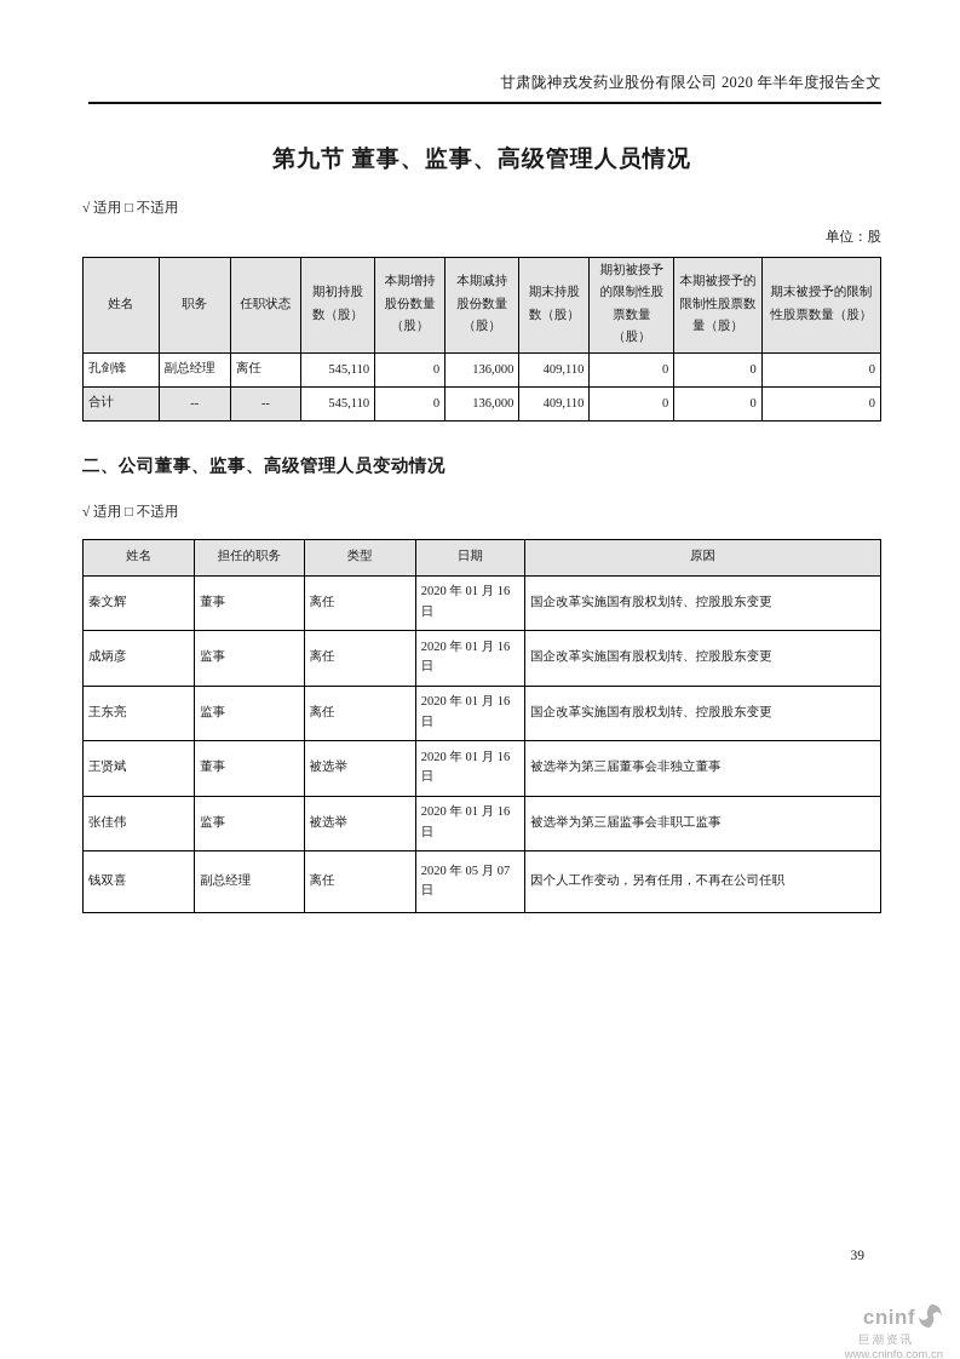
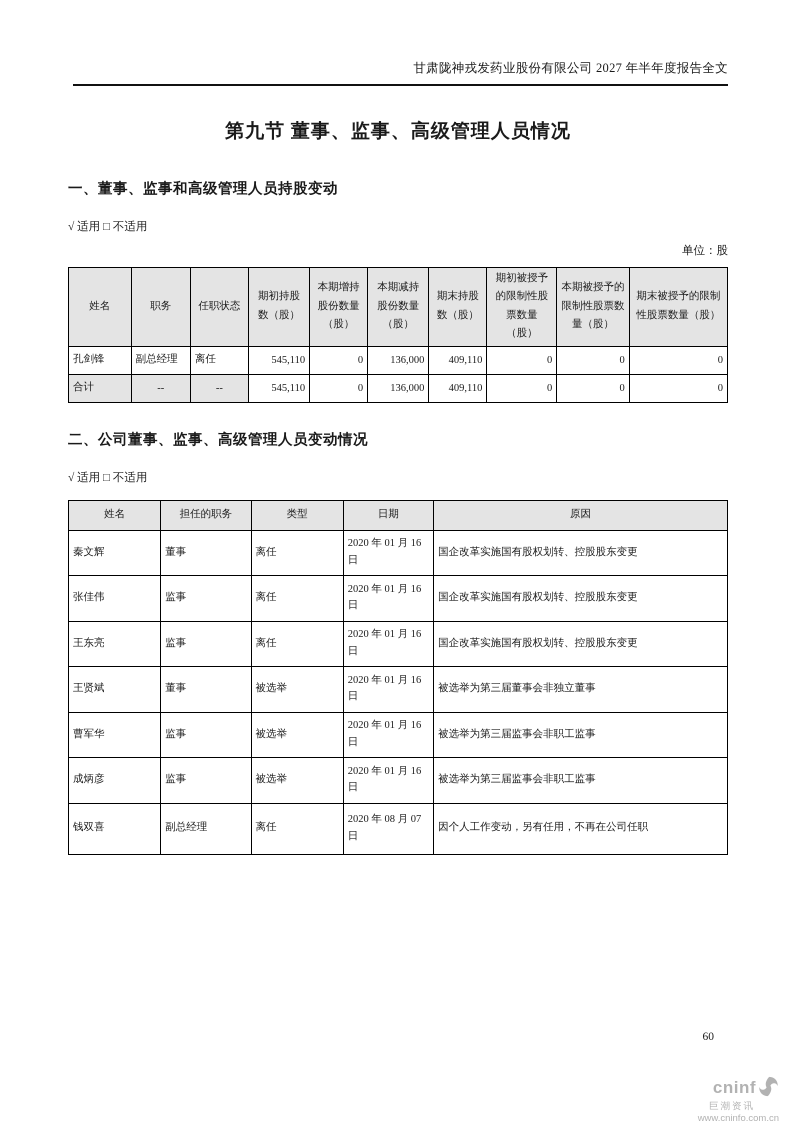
- 甘肃陇神戎发药业股份有限公司 2020 年半年度报告全文
+ 甘肃陇神戎发药业股份有限公司 2027 年半年度报告全文
  第九节 董事、监事、高级管理人员情况
+ 一、董事、监事和高级管理人员持股变动
  √ 适用 □ 不适用
  单位：股
  姓名	职务	任职状态	期初持股数（股）	本期增持股份数量（股）	本期减持股份数量（股）	期末持股数（股）	期初被授予的限制性股票数量（股）	本期被授予的限制性股票数量（股）	期末被授予的限制性股票数量（股）
  孔剑锋	副总经理	离任	545,110	0	136,000	409,110	0	0	0
  合计	--	--	545,110	0	136,000	409,110	0	0	0
  二、公司董事、监事、高级管理人员变动情况
  √ 适用 □ 不适用
  姓名	担任的职务	类型	日期	原因
  秦文辉	董事	离任	2020 年 01 月 16 日	国企改革实施国有股权划转、控股股东变更
- 成炳彦	监事	离任	2020 年 01 月 16 日	国企改革实施国有股权划转、控股股东变更
+ 张佳伟	监事	离任	2020 年 01 月 16 日	国企改革实施国有股权划转、控股股东变更
  王东亮	监事	离任	2020 年 01 月 16 日	国企改革实施国有股权划转、控股股东变更
  王贤斌	董事	被选举	2020 年 01 月 16 日	被选举为第三届董事会非独立董事
+ 曹军华	监事	被选举	2020 年 01 月 16 日	被选举为第三届监事会非职工监事
- 张佳伟	监事	被选举	2020 年 01 月 16 日	被选举为第三届监事会非职工监事
+ 成炳彦	监事	被选举	2020 年 01 月 16 日	被选举为第三届监事会非职工监事
- 钱双喜	副总经理	离任	2020 年 05 月 07 日	因个人工作变动，另有任用，不再在公司任职
+ 钱双喜	副总经理	离任	2020 年 08 月 07 日	因个人工作变动，另有任用，不再在公司任职
- 39
+ 60
  cninf
  巨潮资讯
  www.cninfo.com.cn
